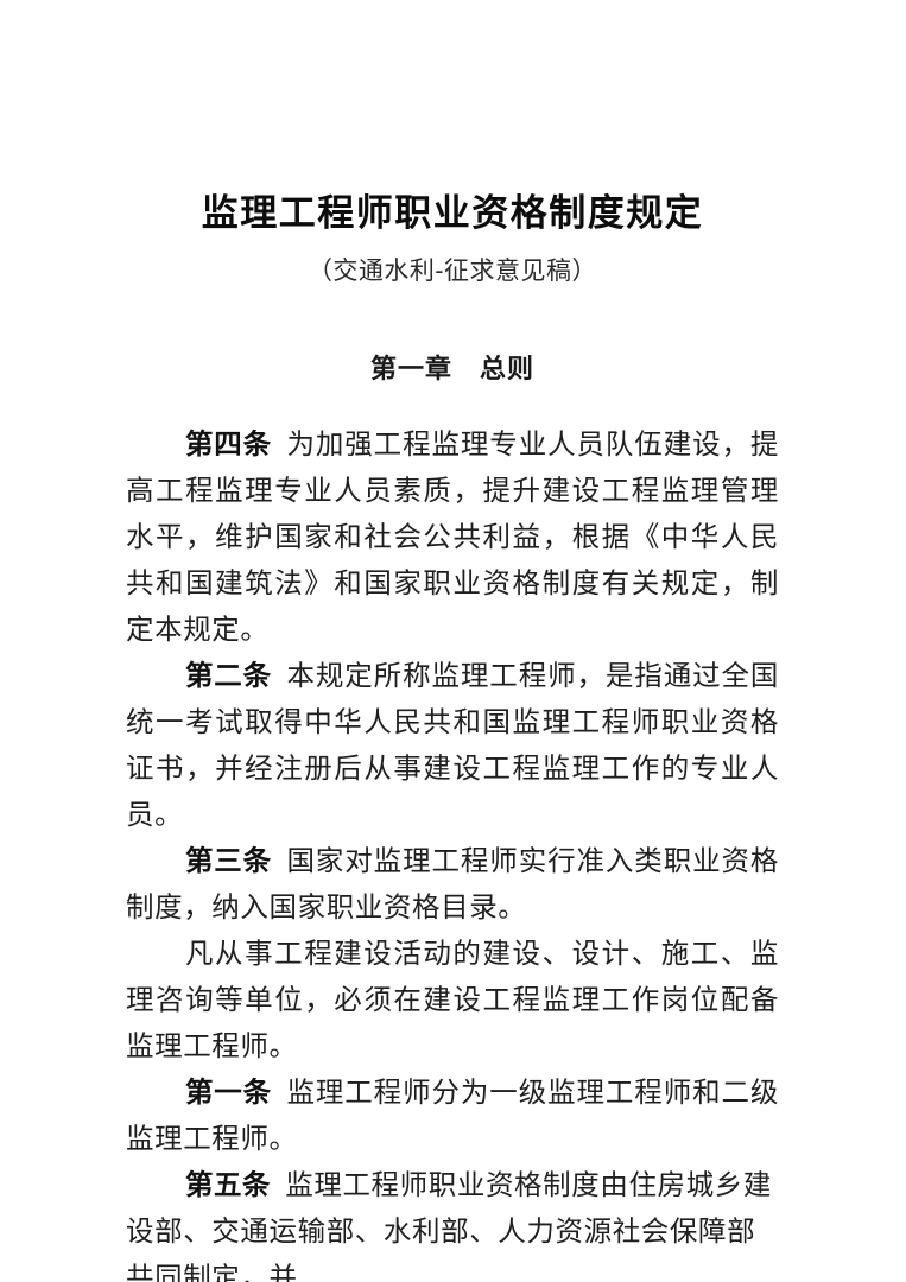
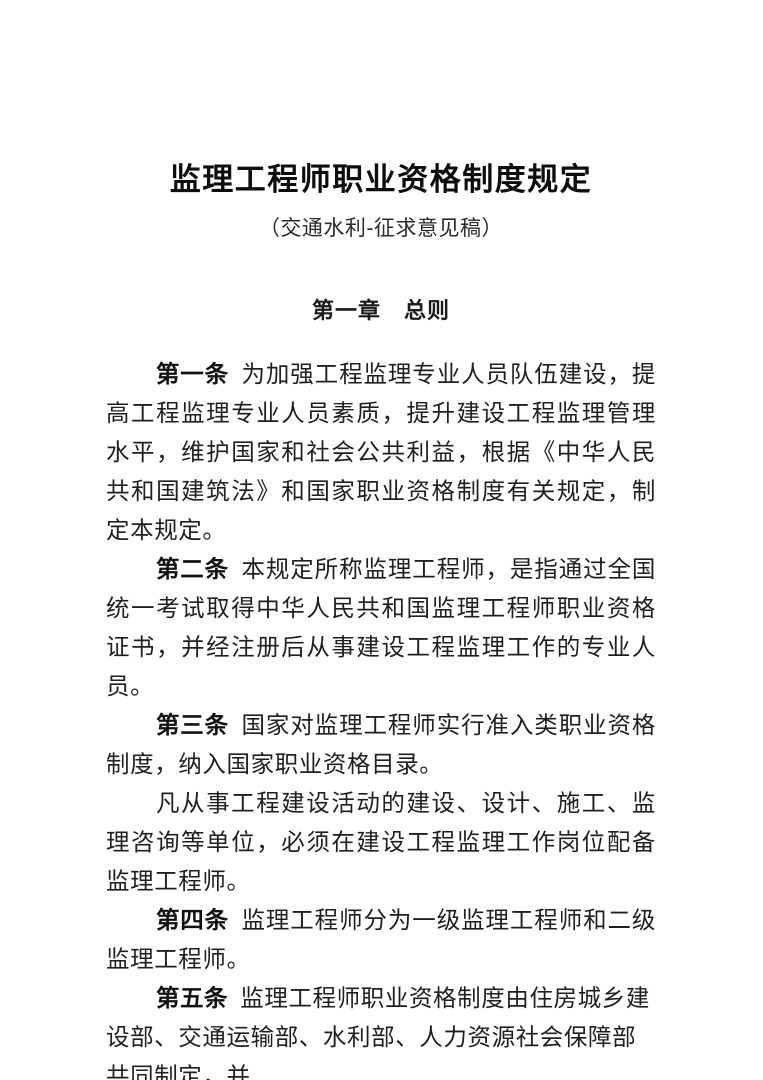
  监理工程师职业资格制度规定
  （交通水利-征求意见稿）
  第一章 总则
- 第四条 为加强工程监理专业人员队伍建设，提高工程监理专业人员素质，提升建设工程监理管理水平，维护国家和社会公共利益，根据《中华人民共和国建筑法》和国家职业资格制度有关规定，制定本规定。
+ 第一条 为加强工程监理专业人员队伍建设，提高工程监理专业人员素质，提升建设工程监理管理水平，维护国家和社会公共利益，根据《中华人民共和国建筑法》和国家职业资格制度有关规定，制定本规定。
  第二条 本规定所称监理工程师，是指通过全国统一考试取得中华人民共和国监理工程师职业资格证书，并经注册后从事建设工程监理工作的专业人员。
  第三条 国家对监理工程师实行准入类职业资格制度，纳入国家职业资格目录。
  凡从事工程建设活动的建设、设计、施工、监理咨询等单位，必须在建设工程监理工作岗位配备监理工程师。
- 第一条 监理工程师分为一级监理工程师和二级监理工程师。
+ 第四条 监理工程师分为一级监理工程师和二级监理工程师。
  第五条 监理工程师职业资格制度由住房城乡建设部、交通运输部、水利部、人力资源社会保障部共同制定，并
